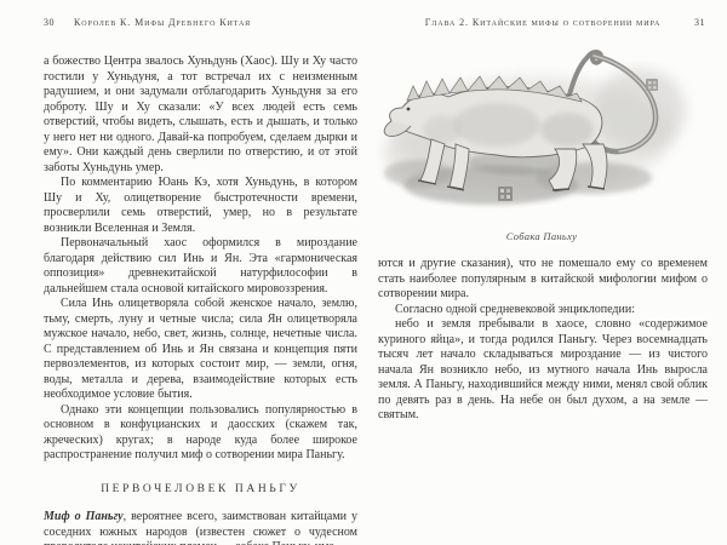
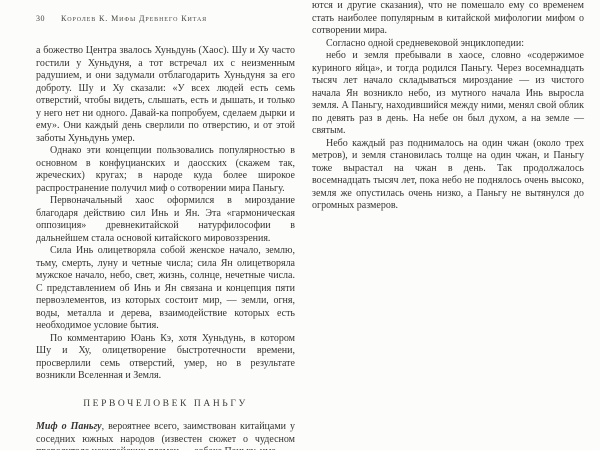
  30
  Королев К. Мифы Древнего Китая
  а божество Центра звалось Хуньдунь (Хаос). Шу и Ху часто гостили у Хуньдуня, а тот встречал их с неизменным радушием, и они задумали отблагодарить Хуньдуня за его доброту. Шу и Ху сказали: «У всех людей есть семь отверстий, чтобы видеть, слышать, есть и дышать, и только у него нет ни одного. Давай-ка попробуем, сделаем дырки и ему». Они каждый день сверлили по отверстию, и от этой заботы Хуньдунь умер.
- По комментарию Юань Кэ, хотя Хуньдунь, в котором Шу и Ху, олицетворение быстротечности времени, просверлили семь отверстий, умер, но в результате возникли Вселенная и Земля.
+ Однако эти концепции пользовались популярностью в основном в конфуцианских и даосских (скажем так, жреческих) кругах; в народе куда более широкое распространение получил миф о сотворении мира Паньгу.
  Первоначальный хаос оформился в мироздание благодаря действию сил Инь и Ян. Эта «гармоническая оппозиция» древнекитайской натурфилософии в дальнейшем стала основой китайского мировоззрения.
  Сила Инь олицетворяла собой женское начало, землю, тьму, смерть, луну и четные числа; сила Ян олицетворяла мужское начало, небо, свет, жизнь, солнце, нечетные числа. С представлением об Инь и Ян связана и концепция пяти первоэлементов, из которых состоит мир, — земли, огня, воды, металла и дерева, взаимодействие которых есть необходимое условие бытия.
- Однако эти концепции пользовались популярностью в основном в конфуцианских и даосских (скажем так, жреческих) кругах; в народе куда более широкое распространение получил миф о сотворении мира Паньгу.
+ По комментарию Юань Кэ, хотя Хуньдунь, в котором Шу и Ху, олицетворение быстротечности времени, просверлили семь отверстий, умер, но в результате возникли Вселенная и Земля.
  ПЕРВОЧЕЛОВЕК ПАНЬГУ
- Глава 2. Китайские мифы о сотворении мира
- 31
- Собака Паньху
  ются и другие сказания), что не помешало ему со временем стать наиболее популярным в китайской мифологии мифом о сотворении мира.
  Согласно одной средневековой энциклопедии:
  небо и земля пребывали в хаосе, словно «содержимое куриного яйца», и тогда родился Паньгу. Через восемнадцать тысяч лет начало складываться мироздание — из чистого начала Ян возникло небо, из мутного начала Инь выросла земля. А Паньгу, находившийся между ними, менял свой облик по девять раз в день. На небе он был духом, а на земле — святым.
+ Небо каждый раз поднималось на один чжан (около трех метров), и земля становилась толще на один чжан, и Паньгу тоже вырастал на чжан в день. Так продолжалось восемнадцать тысяч лет, пока небо не поднялось очень высоко, земля же опустилась очень низко, а Паньгу не вытянулся до огромных размеров.
